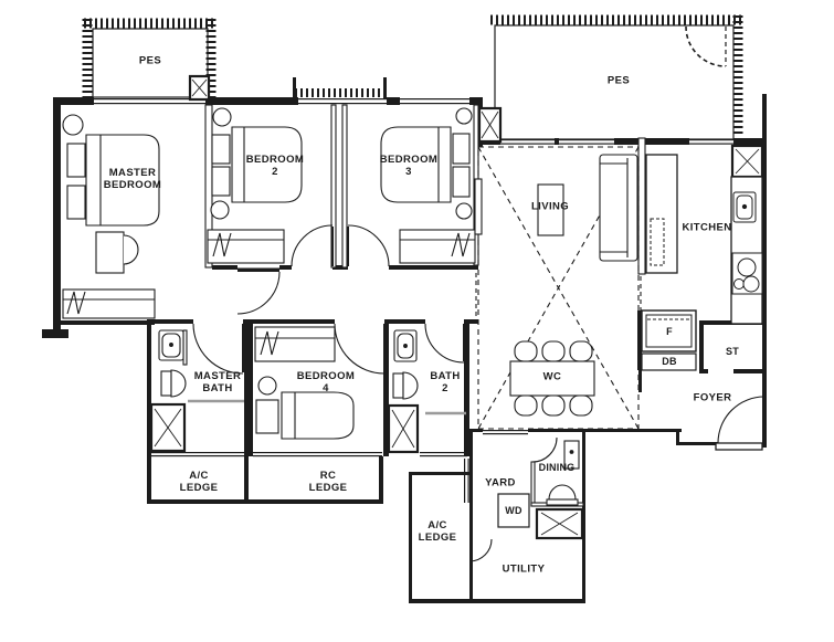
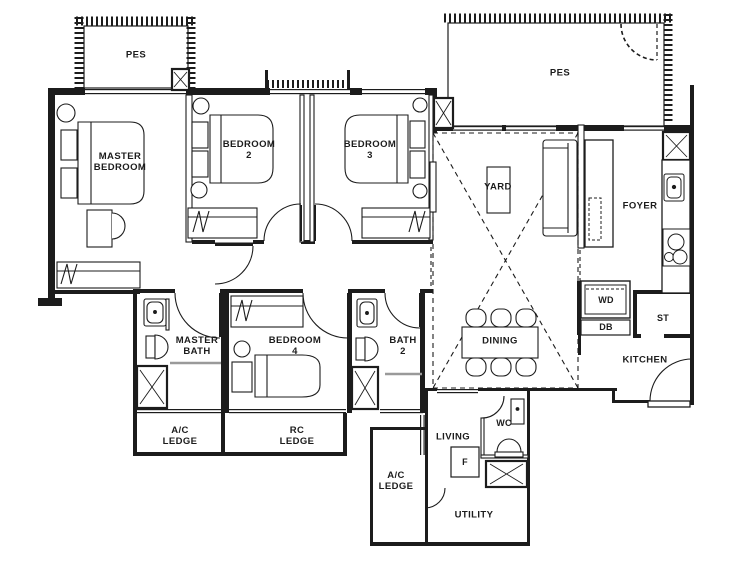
  PES
  PES
  MASTER
  BEDROOM
  BEDROOM
  2
  BEDROOM
  3
- LIVING
+ YARD
- KITCHEN
+ FOYER
  MASTER
  BATH
  BEDROOM
  4
  BATH
  2
- WC
+ DINING
- F
+ WD
  DB
  ST
- FOYER
+ KITCHEN
  A/C
  LEDGE
  RC
  LEDGE
  A/C
  LEDGE
- YARD
+ LIVING
- DINING
+ WC
- WD
+ F
  UTILITY
